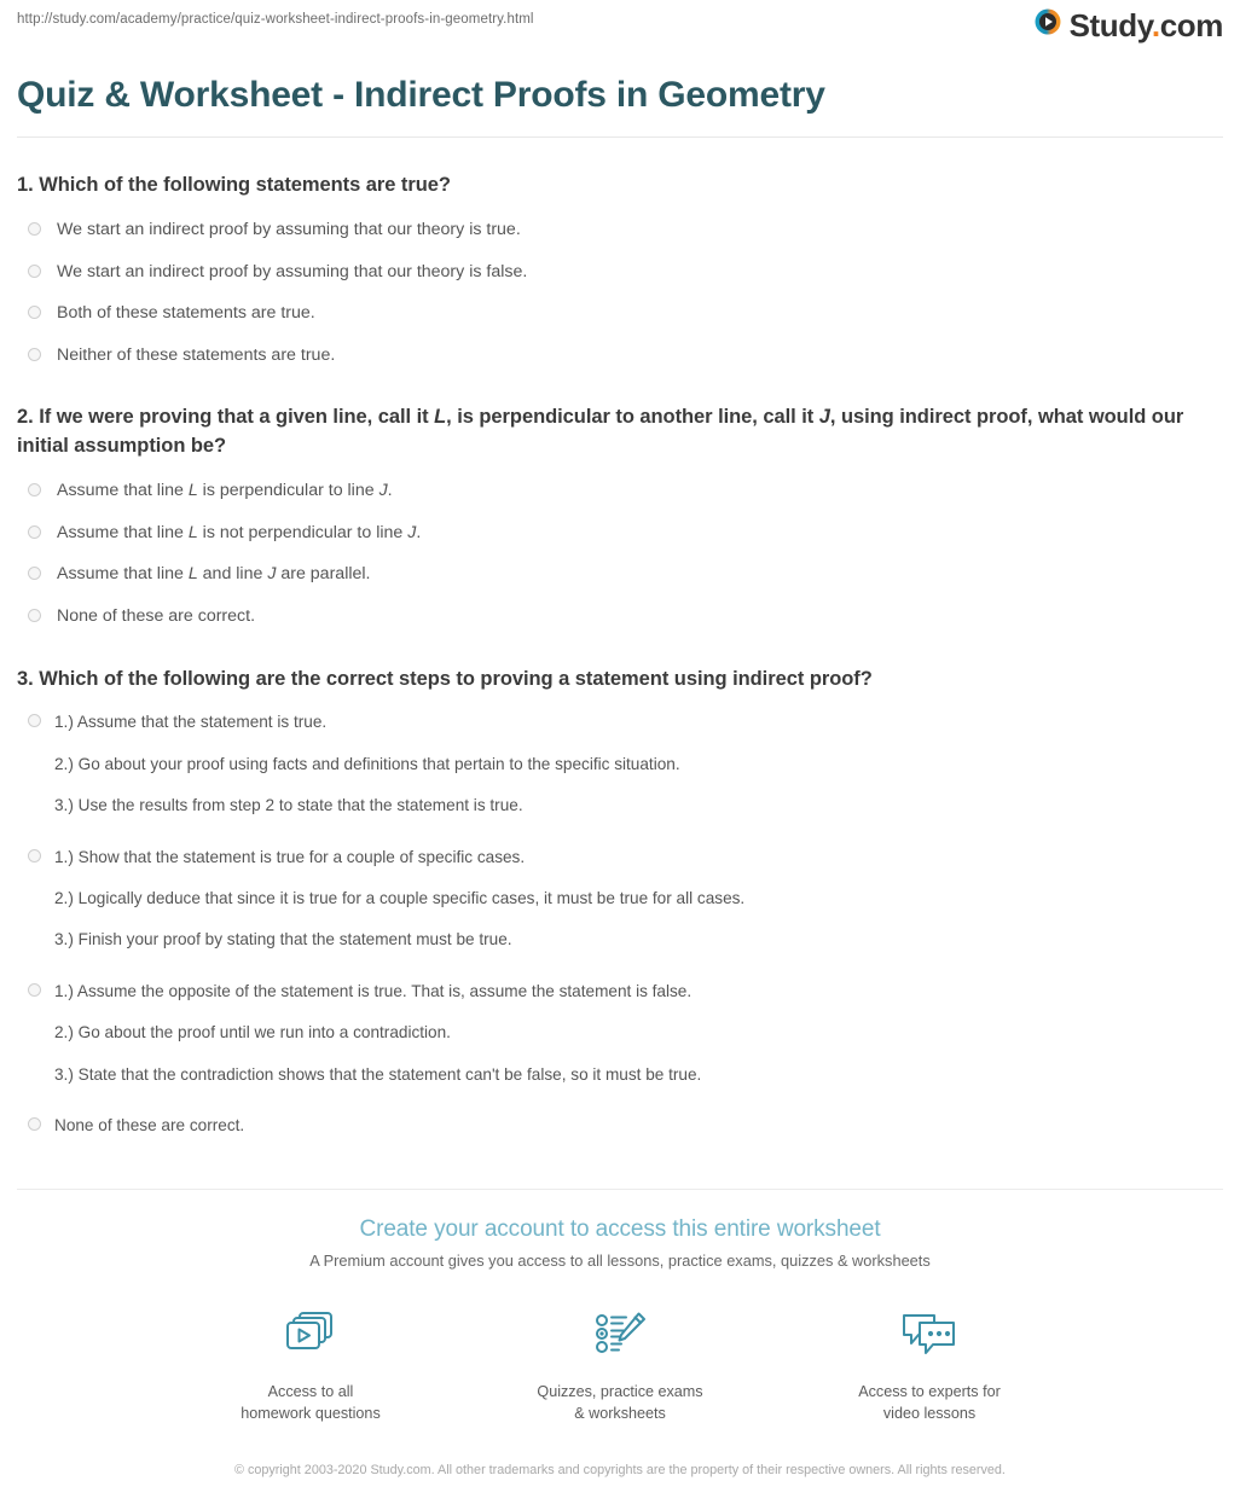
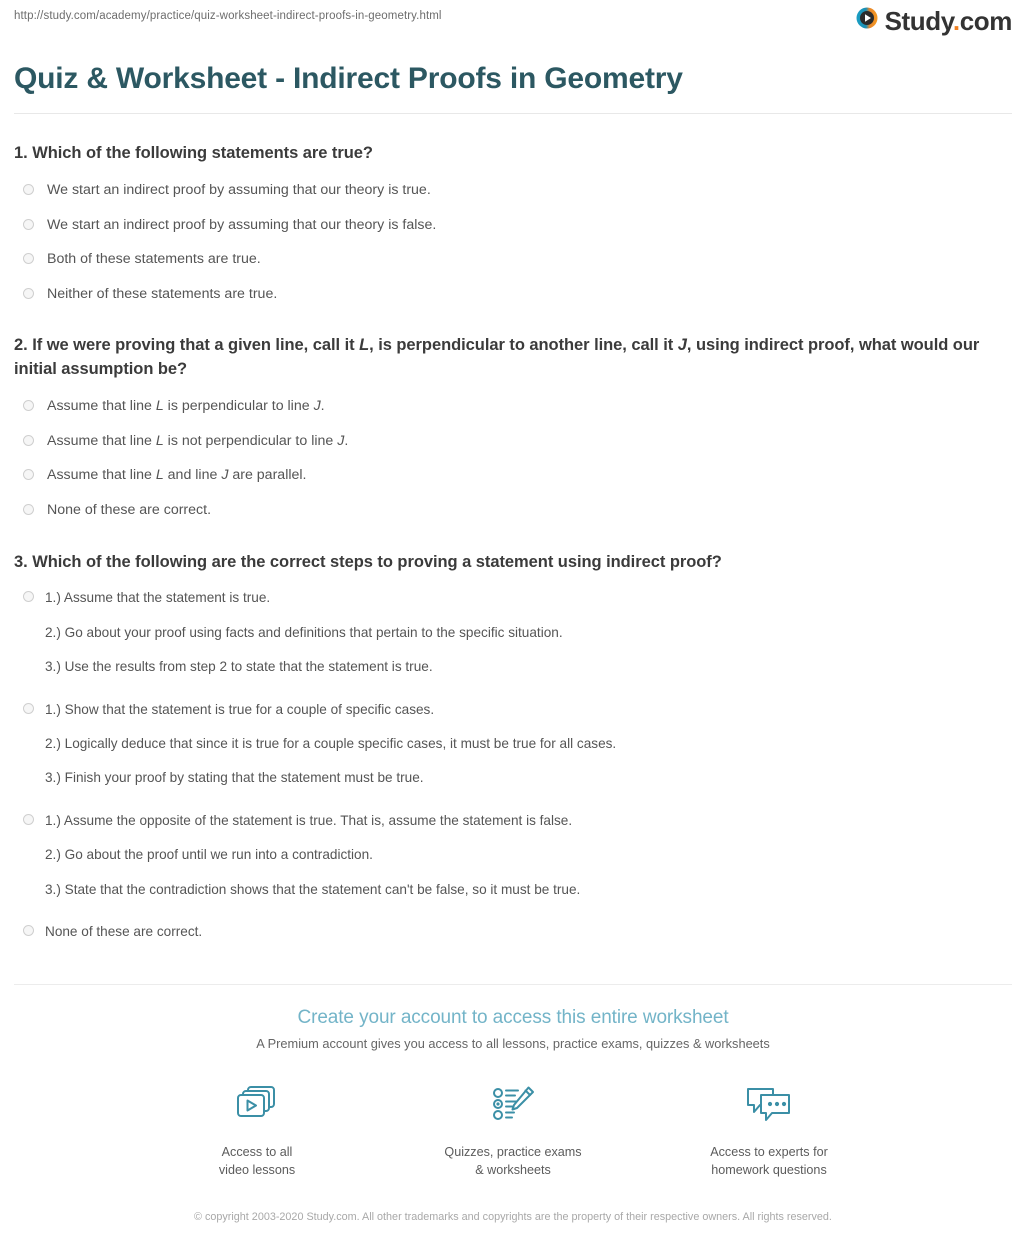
  http://study.com/academy/practice/quiz-worksheet-indirect-proofs-in-geometry.html
  Study.com
  Quiz & Worksheet - Indirect Proofs in Geometry
  1. Which of the following statements are true?
  We start an indirect proof by assuming that our theory is true.
  We start an indirect proof by assuming that our theory is false.
  Both of these statements are true.
  Neither of these statements are true.
  2. If we were proving that a given line, call it L, is perpendicular to another line, call it J, using indirect proof, what would our initial assumption be?
  Assume that line L is perpendicular to line J.
  Assume that line L is not perpendicular to line J.
  Assume that line L and line J are parallel.
  None of these are correct.
  3. Which of the following are the correct steps to proving a statement using indirect proof?
  1.) Assume that the statement is true.
  2.) Go about your proof using facts and definitions that pertain to the specific situation.
  3.) Use the results from step 2 to state that the statement is true.
  1.) Show that the statement is true for a couple of specific cases.
  2.) Logically deduce that since it is true for a couple specific cases, it must be true for all cases.
  3.) Finish your proof by stating that the statement must be true.
  1.) Assume the opposite of the statement is true. That is, assume the statement is false.
  2.) Go about the proof until we run into a contradiction.
  3.) State that the contradiction shows that the statement can't be false, so it must be true.
  None of these are correct.
  Create your account to access this entire worksheet
  A Premium account gives you access to all lessons, practice exams, quizzes & worksheets
  Access to all
- homework questions
+ video lessons
  Quizzes, practice exams
  & worksheets
  Access to experts for
- video lessons
+ homework questions
  © copyright 2003-2020 Study.com. All other trademarks and copyrights are the property of their respective owners. All rights reserved.
